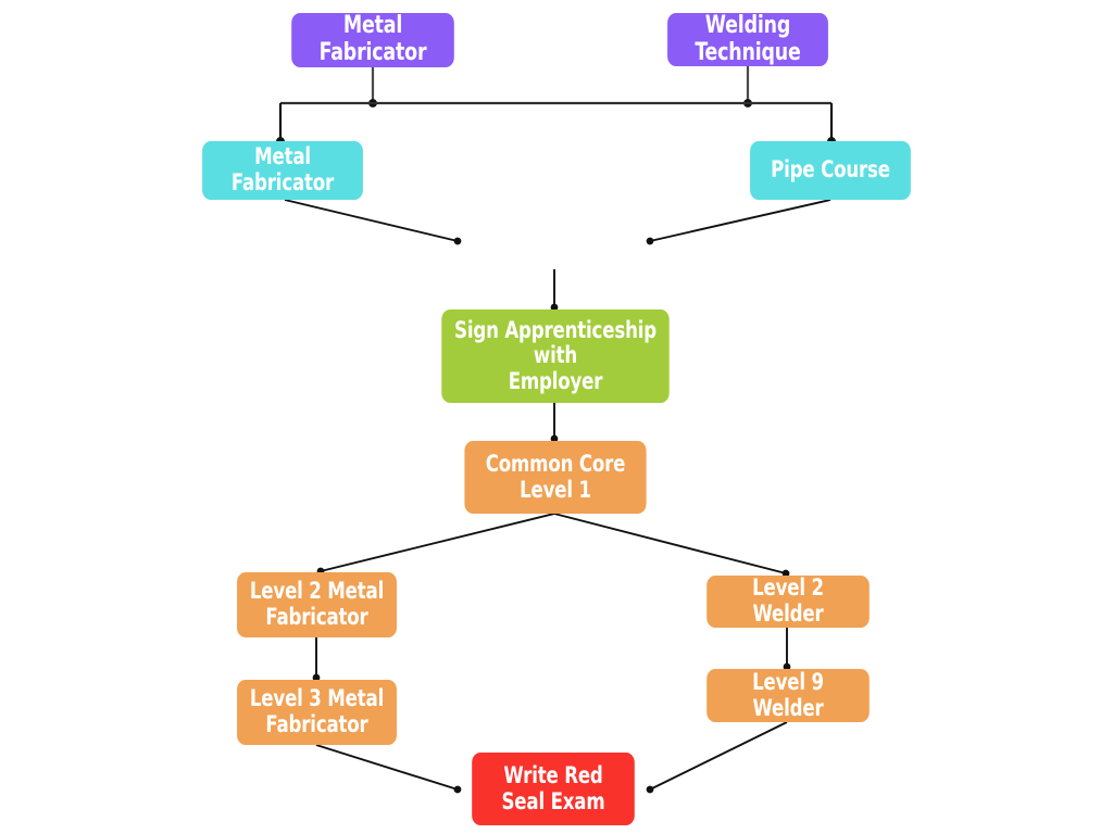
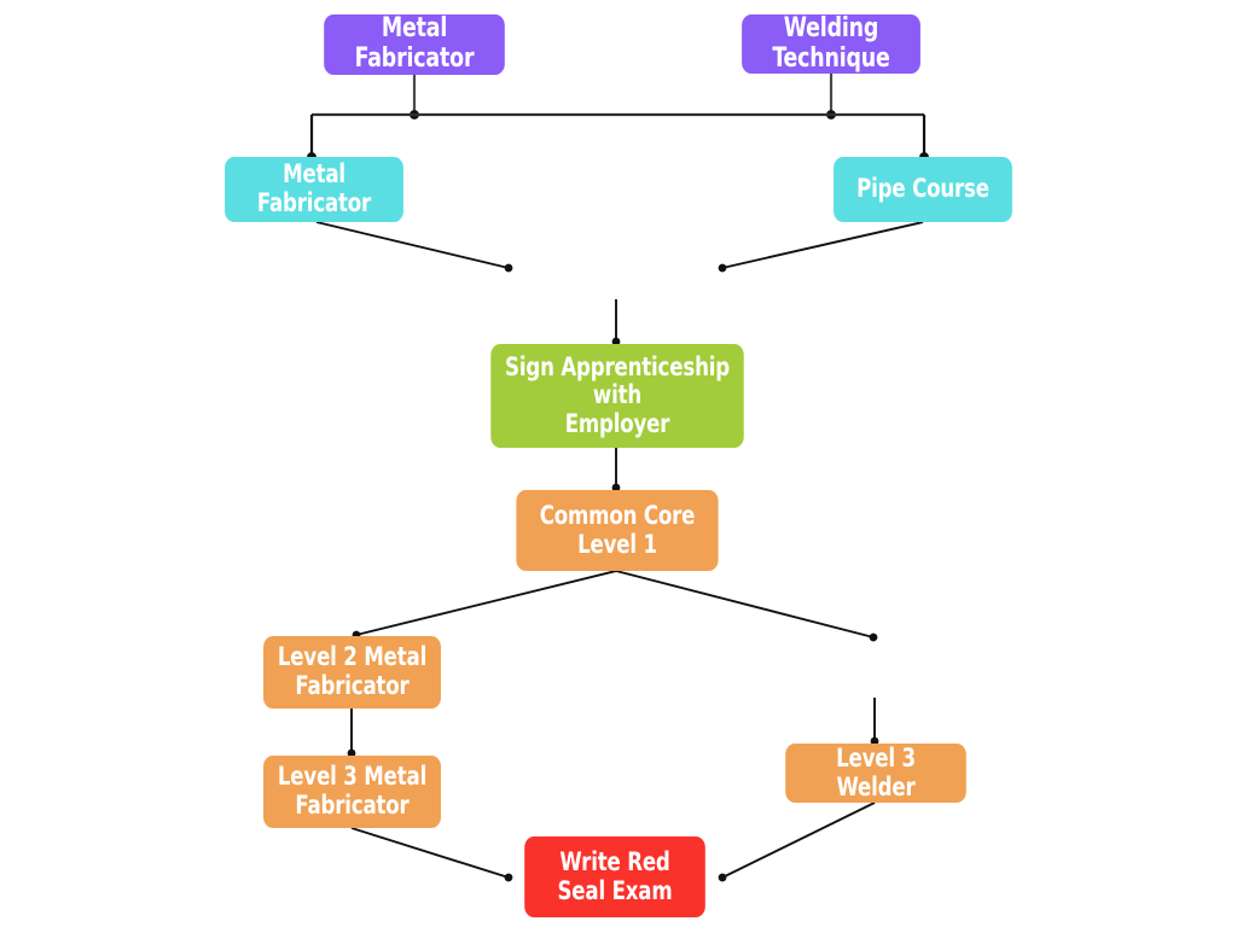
  Metal Fabricator
  Welding Technique
  Metal Fabricator
  Pipe Course
  Sign Apprenticeship with
  Employer
  Common Core
  Level 1
  Level 2 Metal
  Fabricator
  Level 3 Metal
  Fabricator
- Level 2 Welder
- Level 9 Welder
+ Level 3 Welder
  Write Red
  Seal Exam
